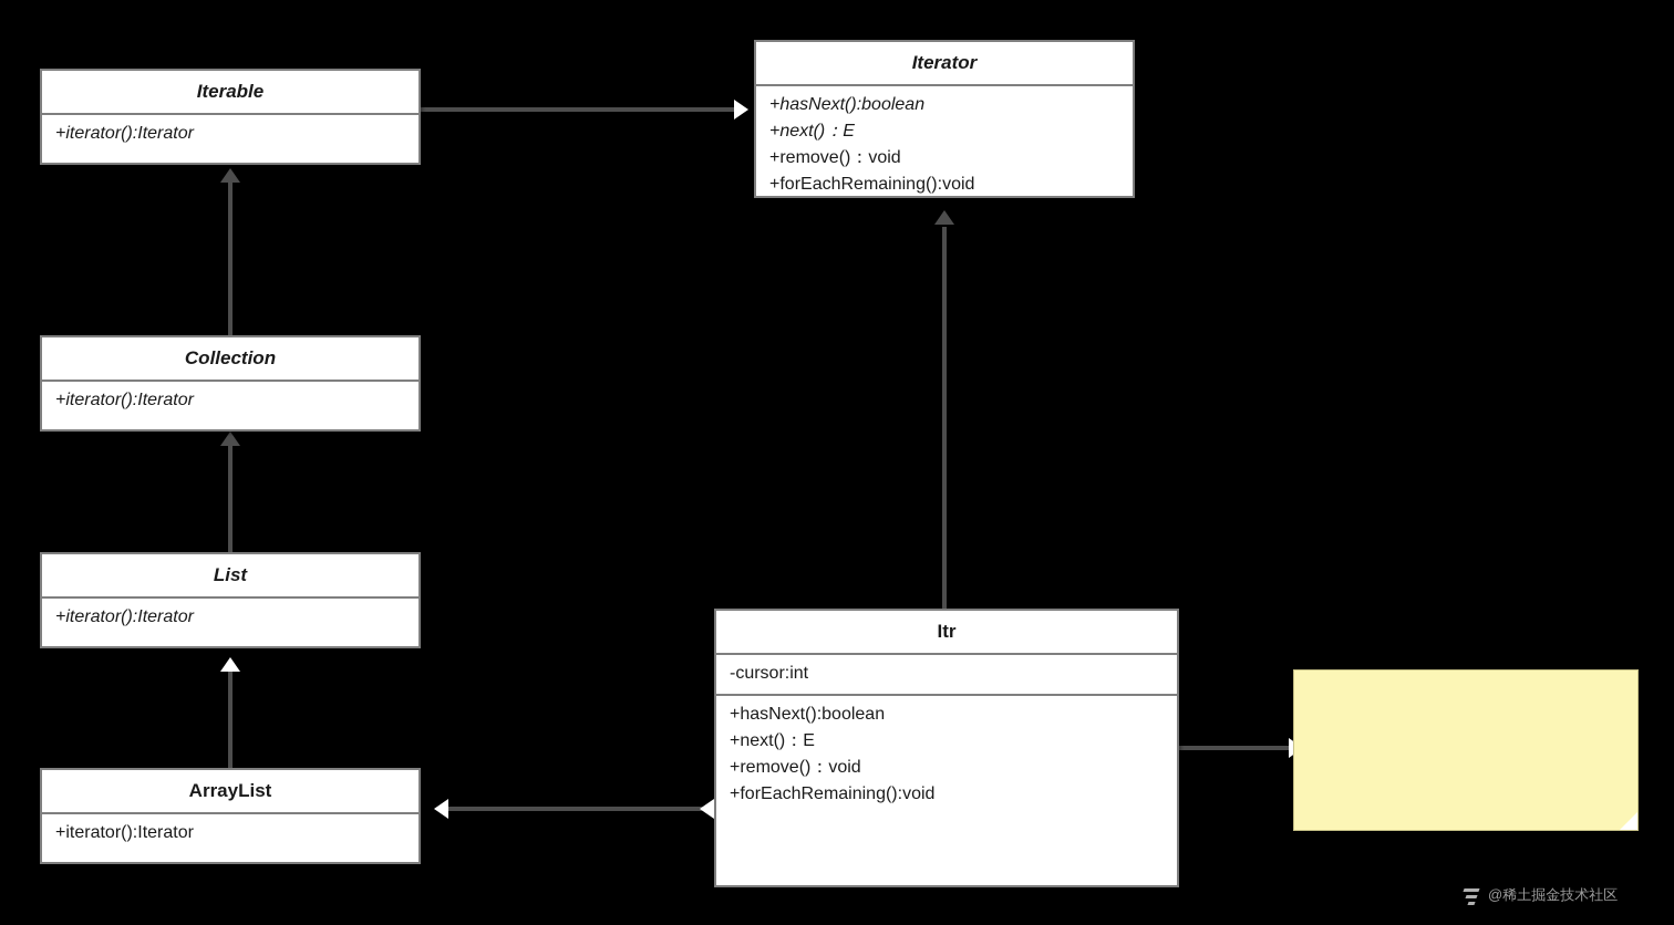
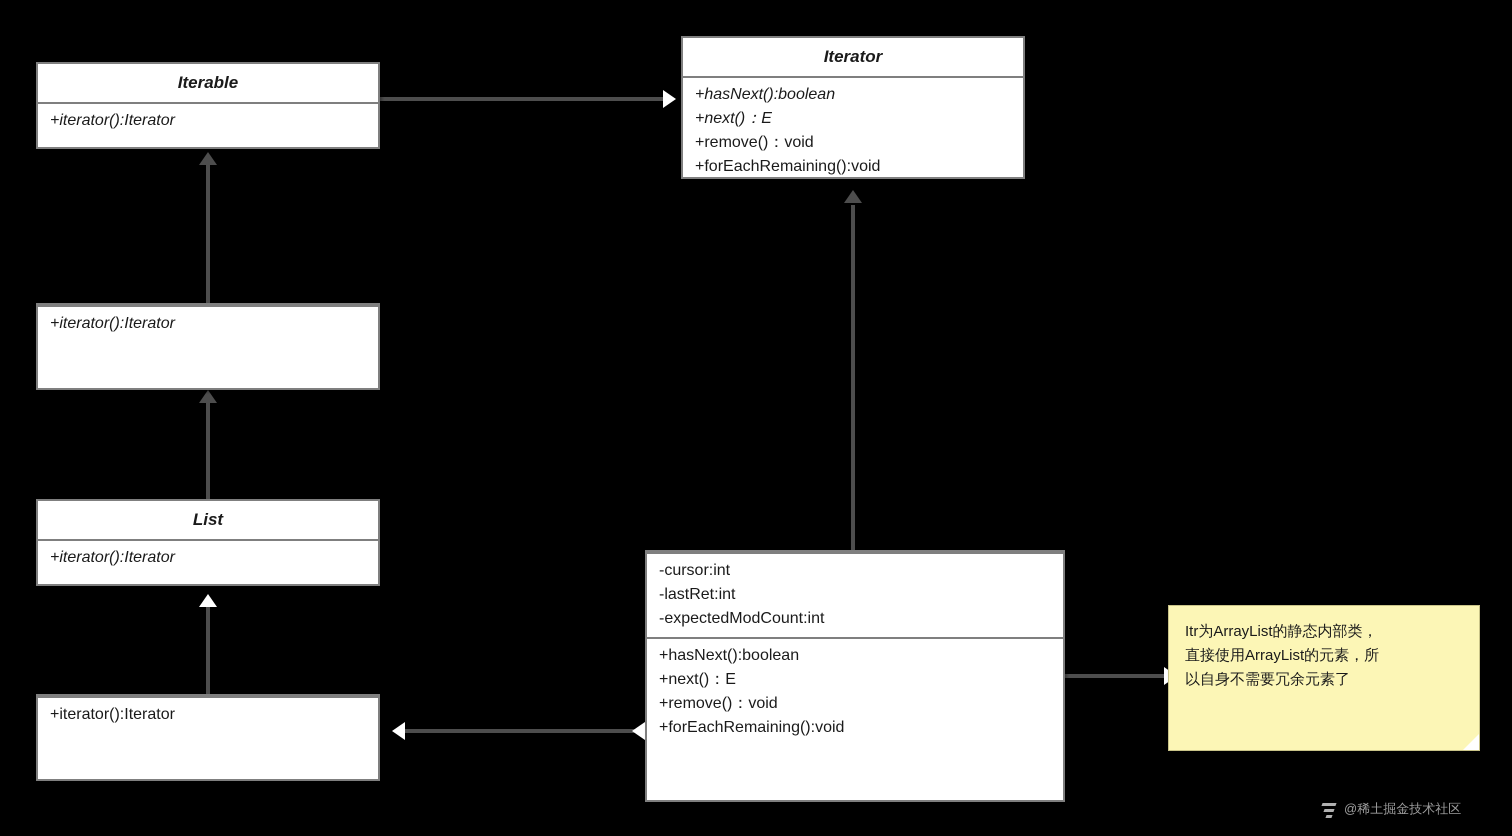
  Iterable
  +iterator():Iterator
- Collection
  +iterator():Iterator
  List
  +iterator():Iterator
- ArrayList
  +iterator():Iterator
  Iterator
  +hasNext():boolean
  +next()：E
  +remove()：void
  +forEachRemaining():void
- Itr
  -cursor:int
+ -lastRet:int
+ -expectedModCount:int
  +hasNext():boolean
  +next()：E
  +remove()：void
  +forEachRemaining():void
+ Itr为ArrayList的静态内部类，
+ 直接使用ArrayList的元素，所
+ 以自身不需要冗余元素了
  @稀土掘金技术社区
